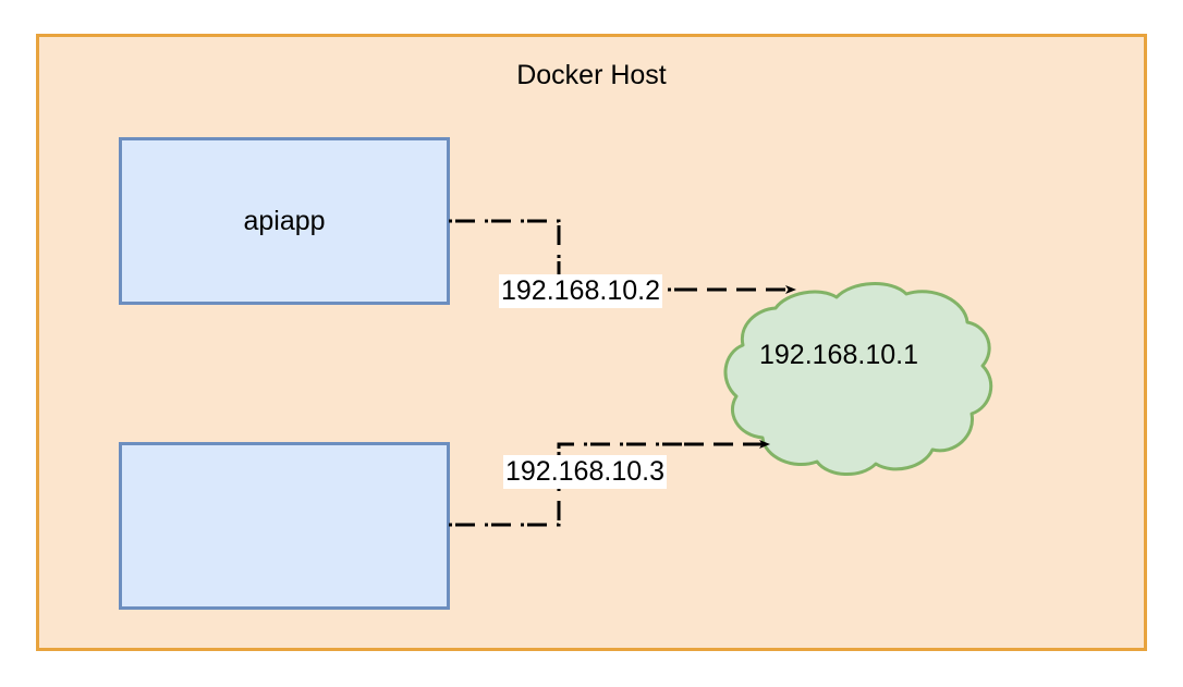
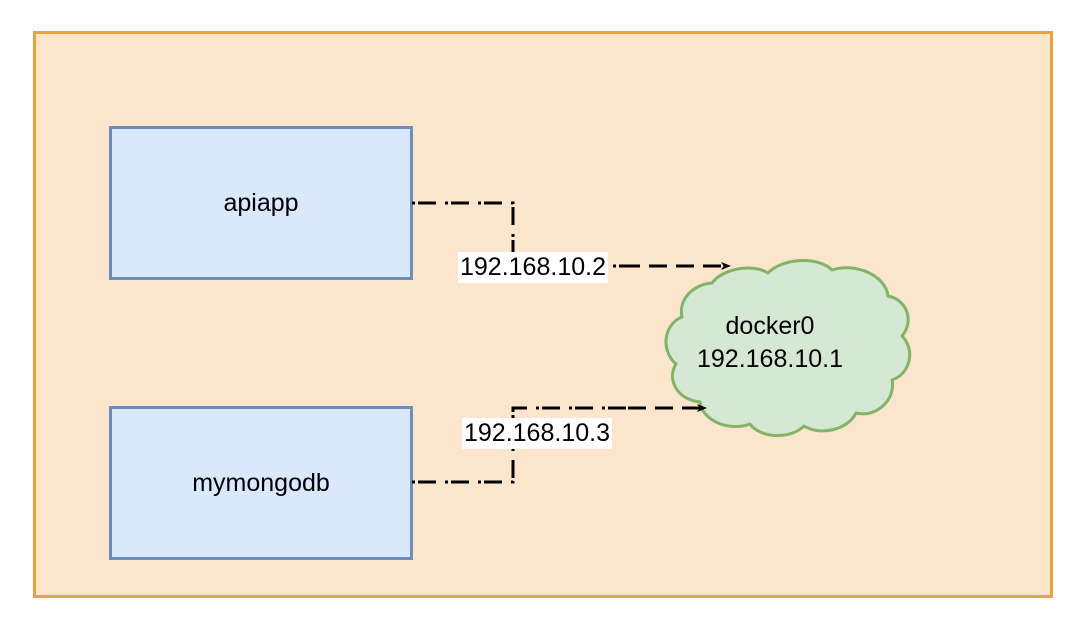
- Docker Host
  apiapp
+ mymongodb
+ docker0
  192.168.10.1
  192.168.10.2
  192.168.10.3
